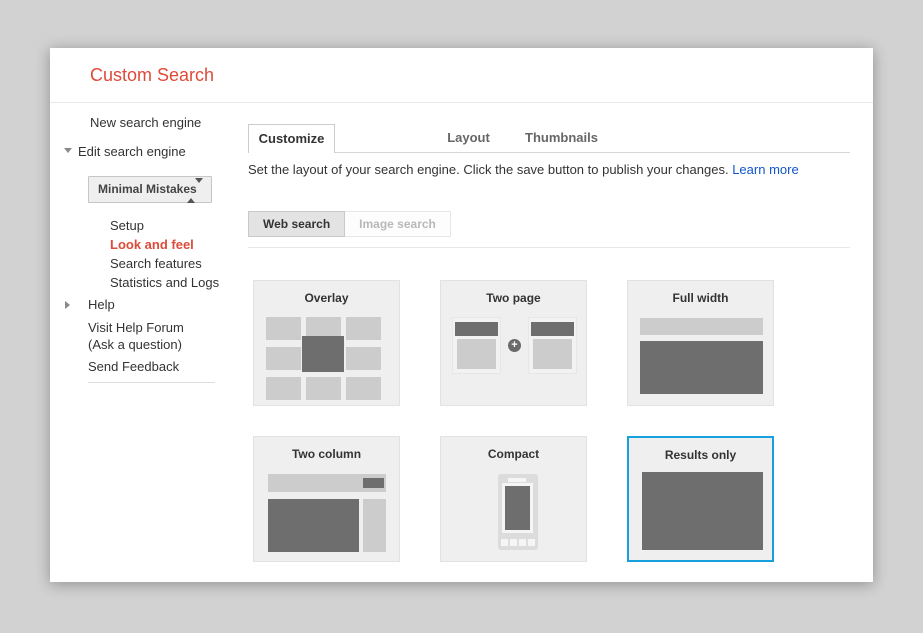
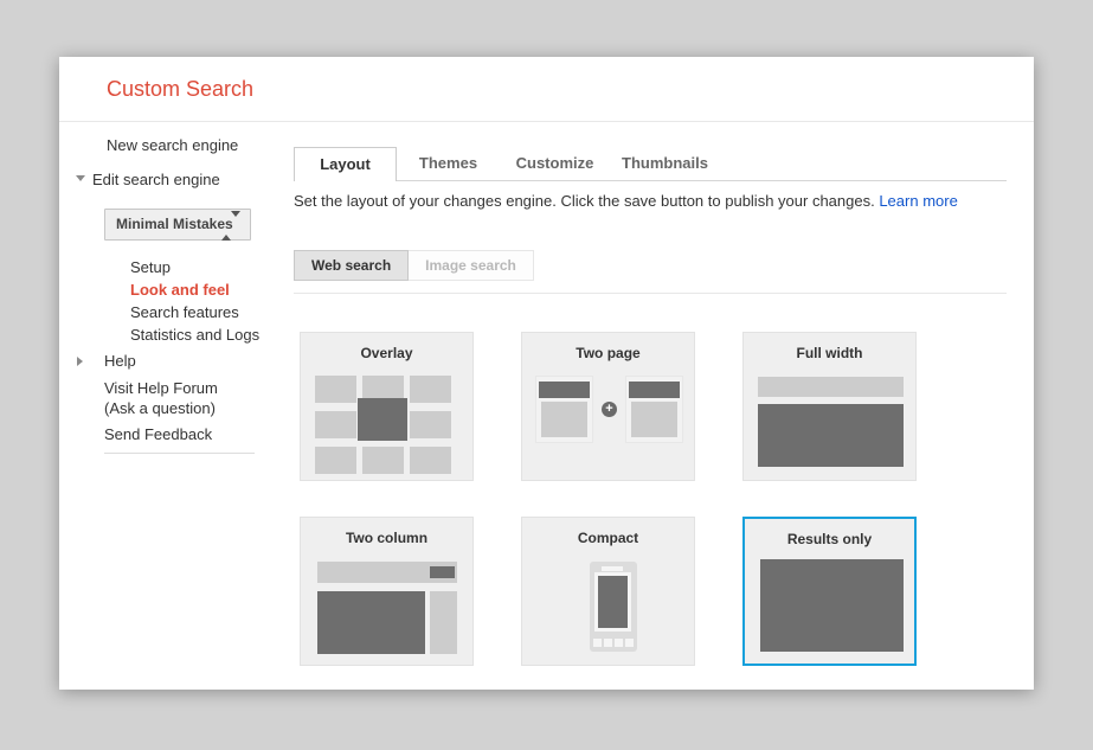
  Custom Search
  New search engine
  Edit search engine
  Minimal Mistakes
  Setup
  Look and feel
  Search features
  Statistics and Logs
  Help
  Visit Help Forum
  (Ask a question)
  Send Feedback
- Customize
+ Layout
+ Themes
- Layout
+ Customize
  Thumbnails
- Set the layout of your search engine. Click the save button to publish your changes. Learn more
+ Set the layout of your changes engine. Click the save button to publish your changes. Learn more
  Web search
  Image search
  Overlay
  Two page
  Full width
  Two column
  Compact
  Results only
